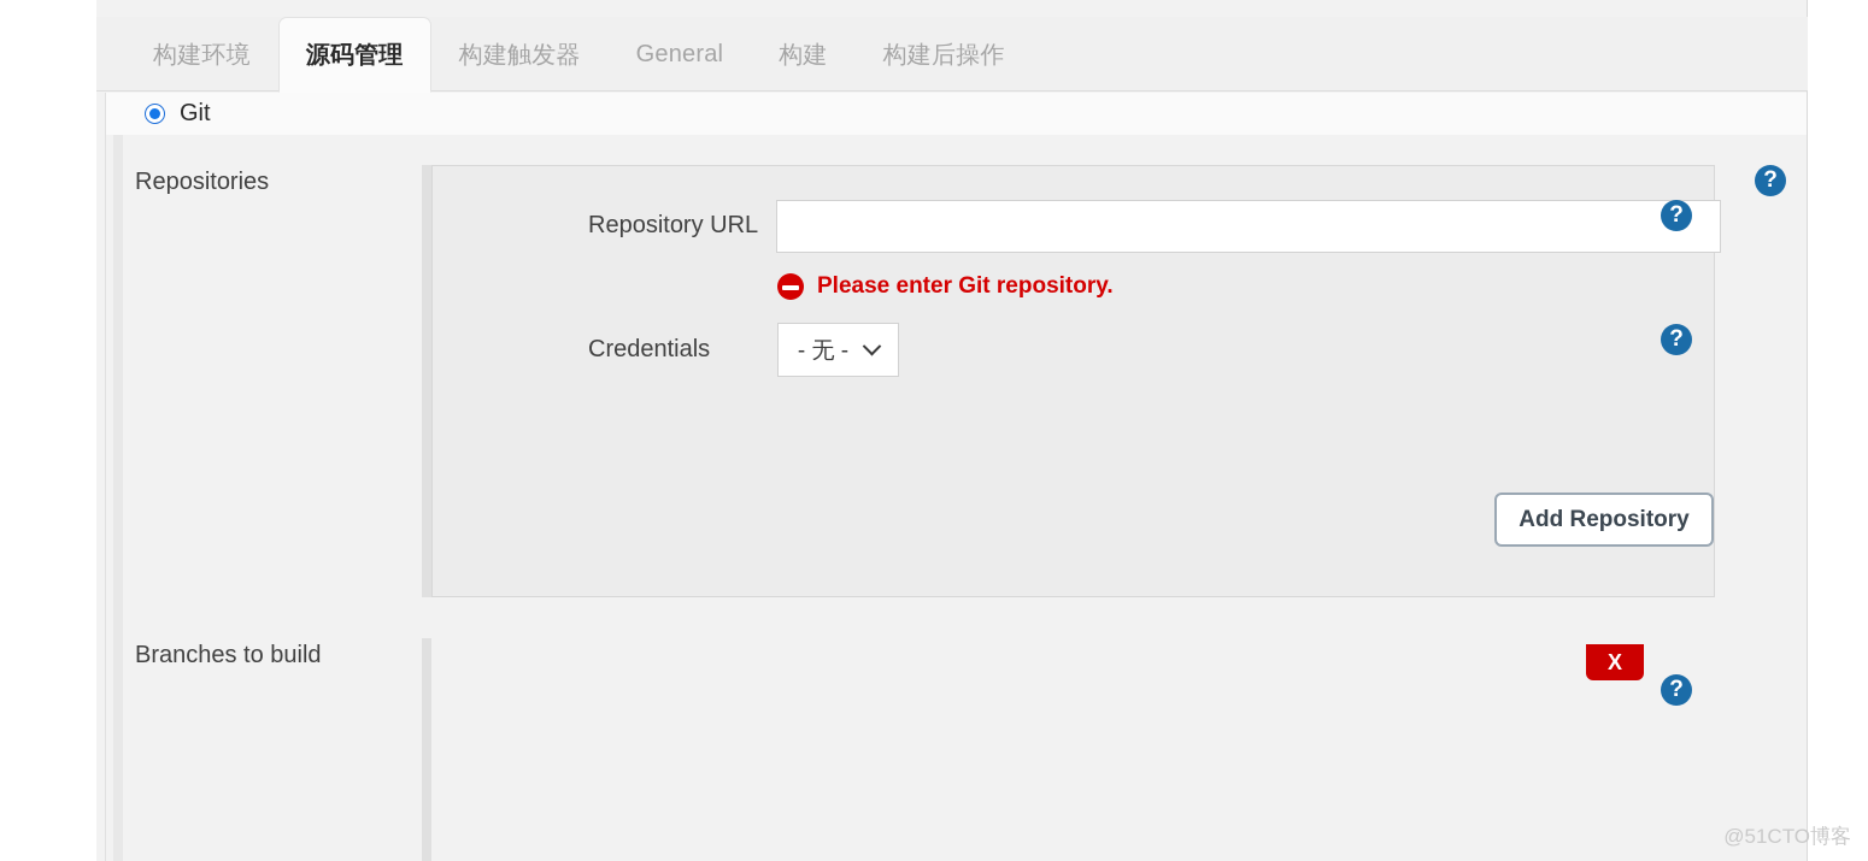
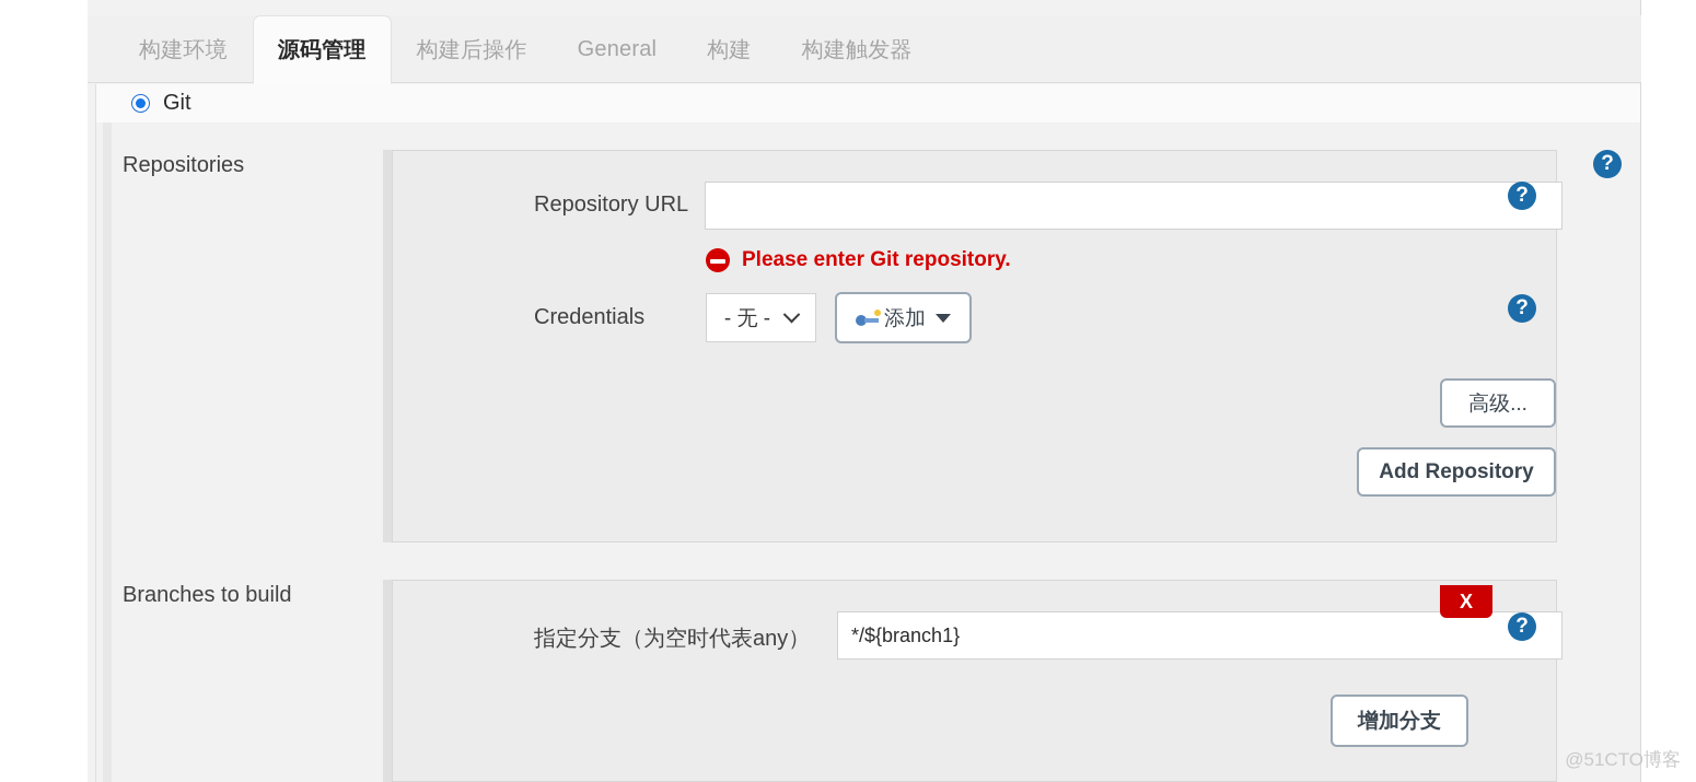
  构建环境
  源码管理
- 构建触发器
+ 构建后操作
  General
  构建
- 构建后操作
+ 构建触发器
  Git
  Repositories
  Repository URL
  Please enter Git repository.
  Credentials
  - 无 -
+ 添加
+ 高级...
  Add Repository
  ?
  ?
  ?
  Branches to build
+ 指定分支（为空时代表any）
+ */${branch1}
+ 增加分支
  X
  ?
  @51CTO博客
